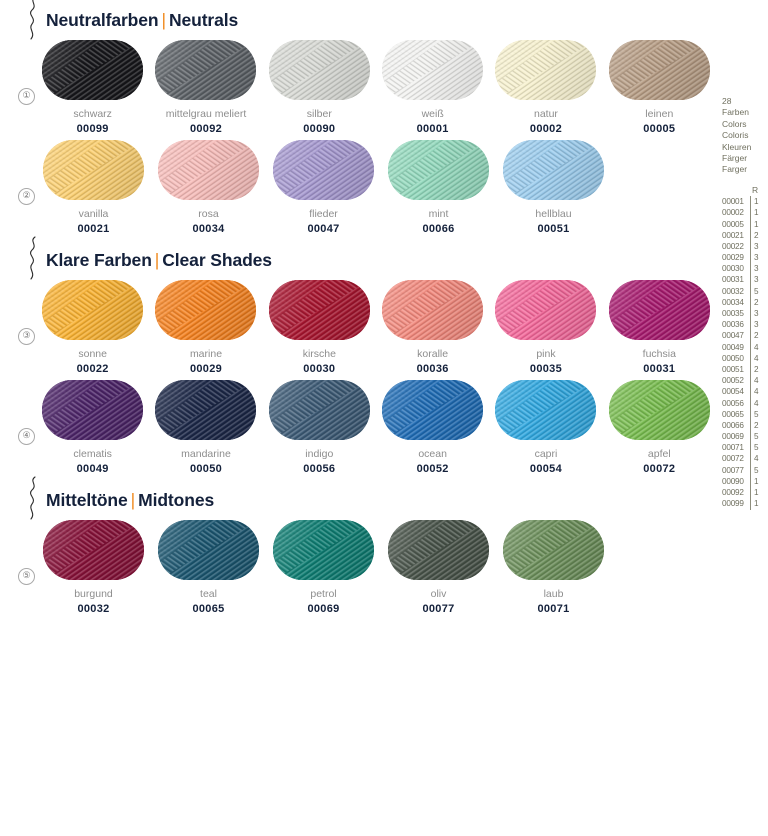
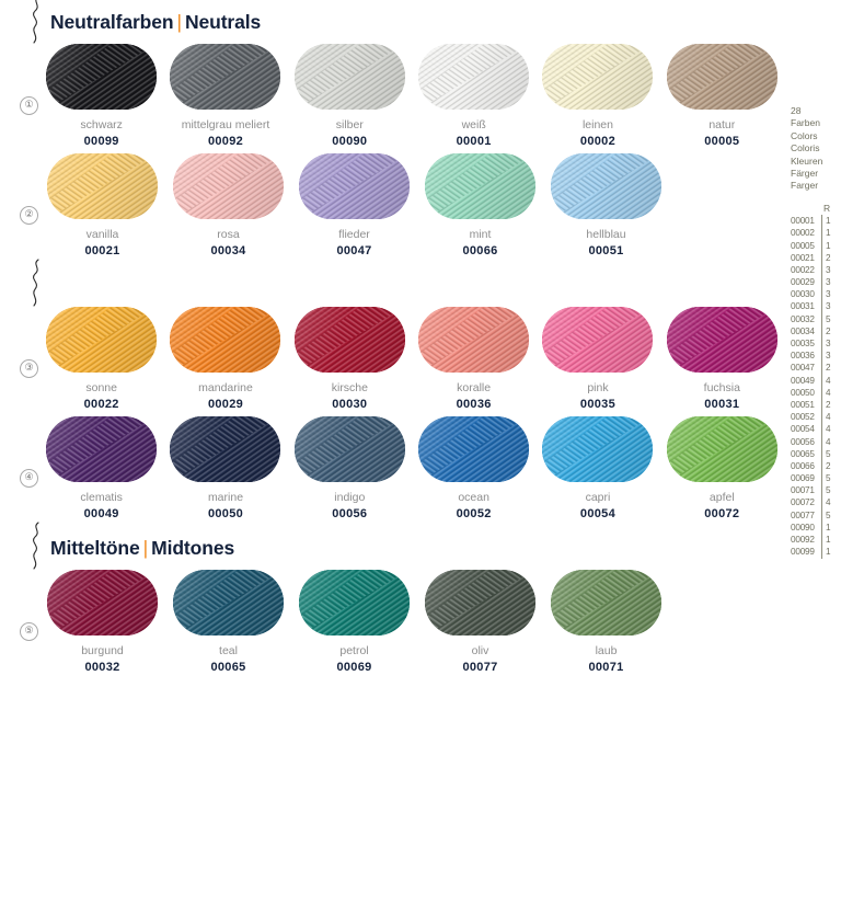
  Neutralfarben | Neutrals
  ①
  schwarz
  00099
  mittelgrau meliert
  00092
  silber
  00090
  weiß
  00001
- natur
+ leinen
  00002
- leinen
+ natur
  00005
  ②
  vanilla
  00021
  rosa
  00034
  flieder
  00047
  mint
  00066
  hellblau
  00051
- Klare Farben | Clear Shades
  ③
  sonne
  00022
- marine
+ mandarine
  00029
  kirsche
  00030
  koralle
  00036
  pink
  00035
  fuchsia
  00031
  ④
  clematis
  00049
- mandarine
+ marine
  00050
  indigo
  00056
  ocean
  00052
  capri
  00054
  apfel
  00072
  Mitteltöne | Midtones
  ⑤
  burgund
  00032
  teal
  00065
  petrol
  00069
  oliv
  00077
  laub
  00071
  28
  Farben
  Colors
  Coloris
  Kleuren
  Färger
  Farger
  R
  00001
  1
  00002
  1
  00005
  1
  00021
  2
  00022
  3
  00029
  3
  00030
  3
  00031
  3
  00032
  5
  00034
  2
  00035
  3
  00036
  3
  00047
  2
  00049
  4
  00050
  4
  00051
  2
  00052
  4
  00054
  4
  00056
  4
  00065
  5
  00066
  2
  00069
  5
  00071
  5
  00072
  4
  00077
  5
  00090
  1
  00092
  1
  00099
  1
